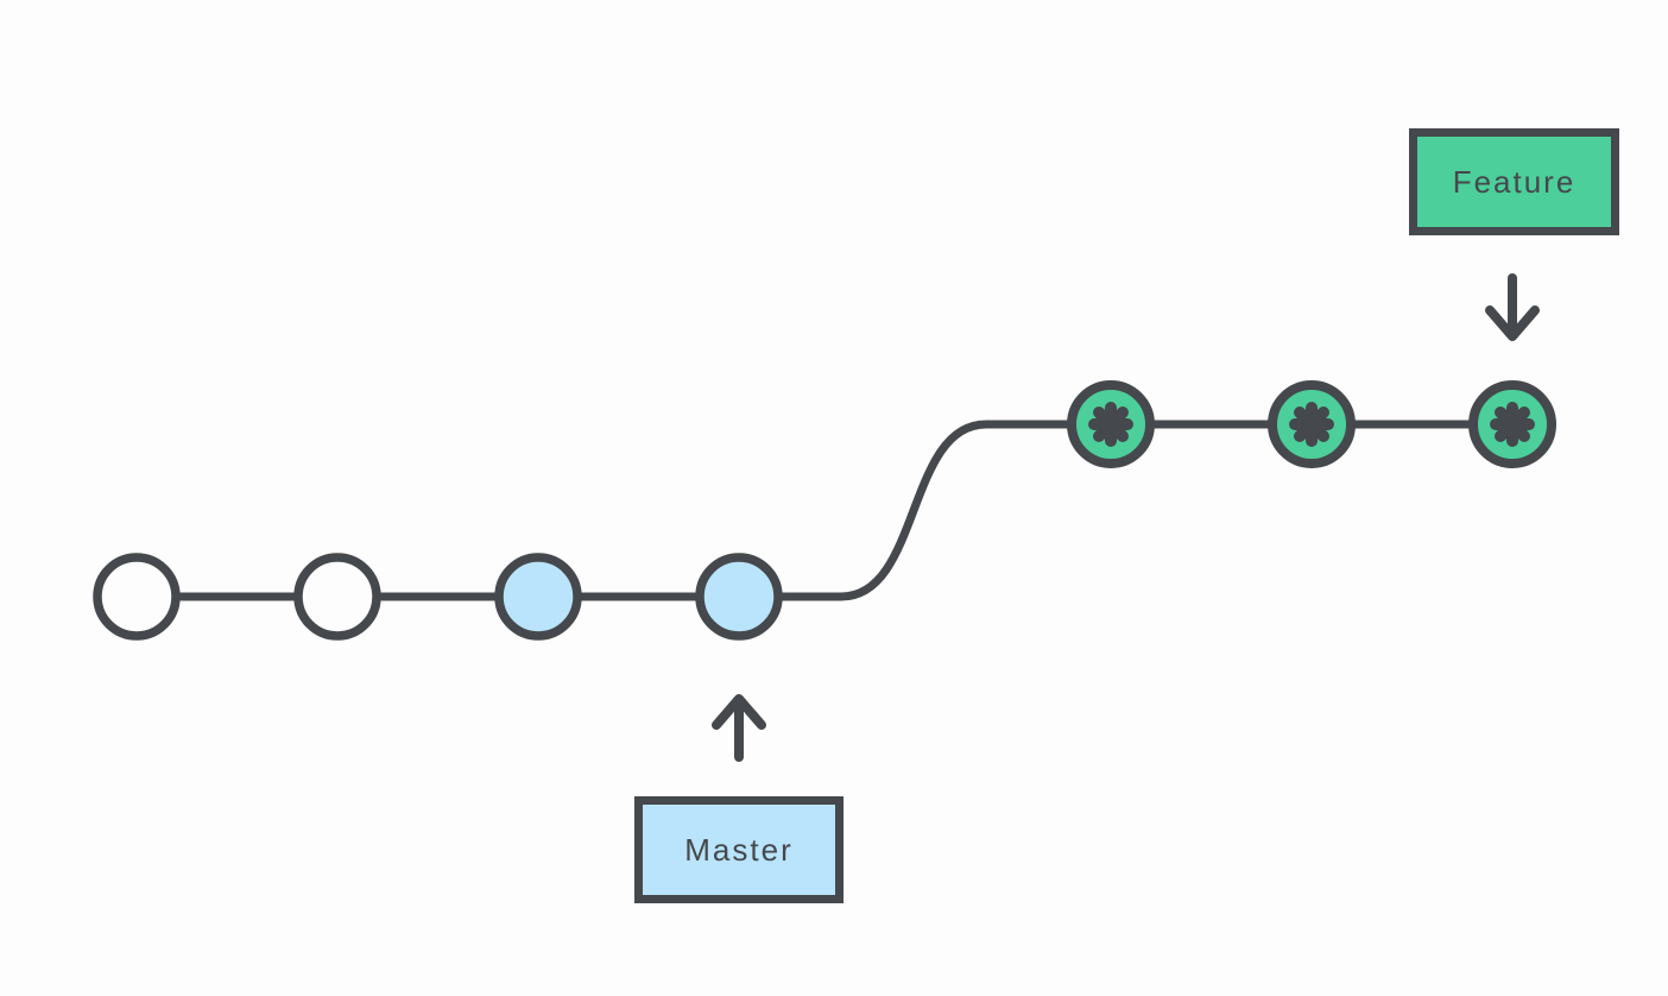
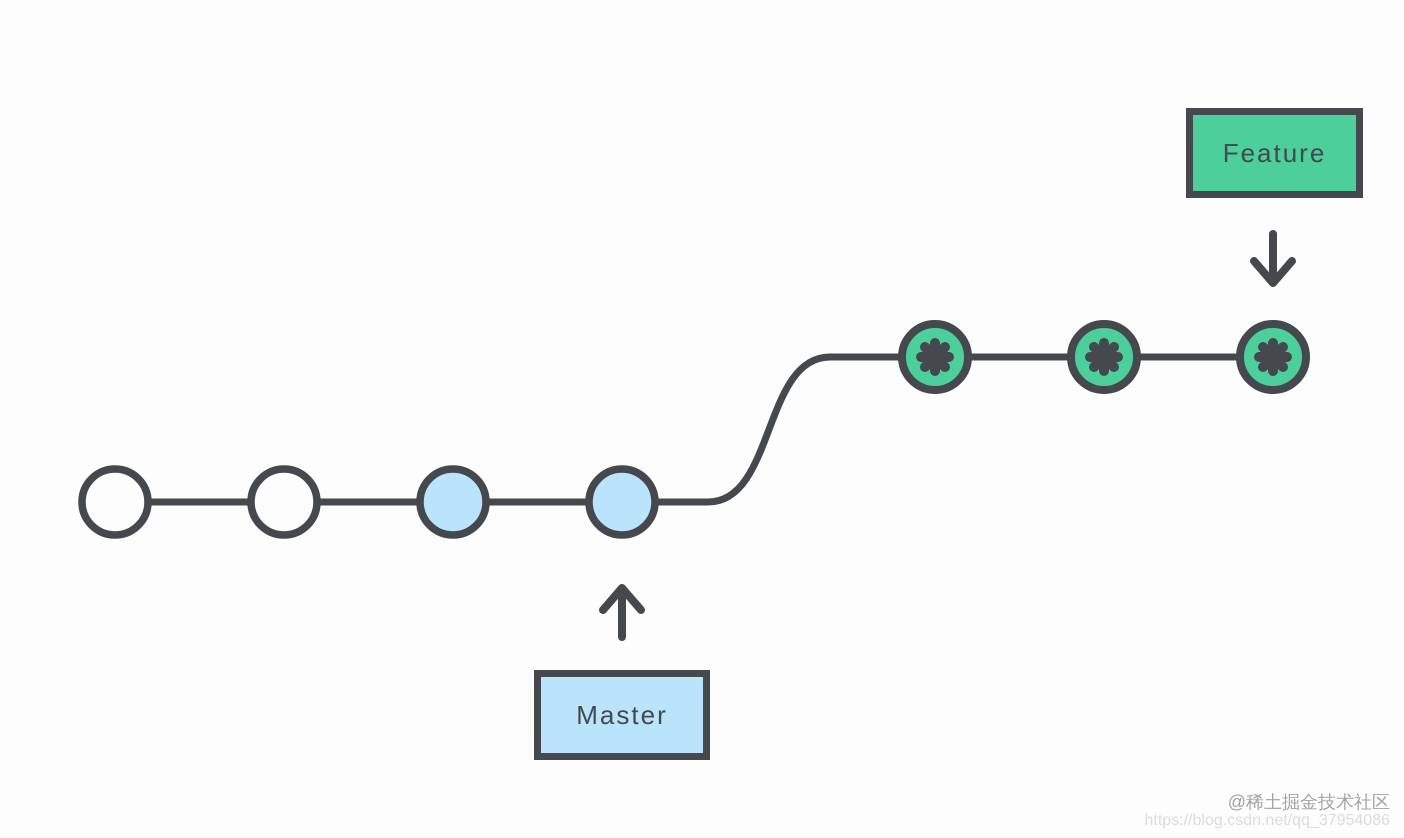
  Feature
  Master
+ @稀土掘金技术社区
+ https://blog.csdn.net/qq_37954086
